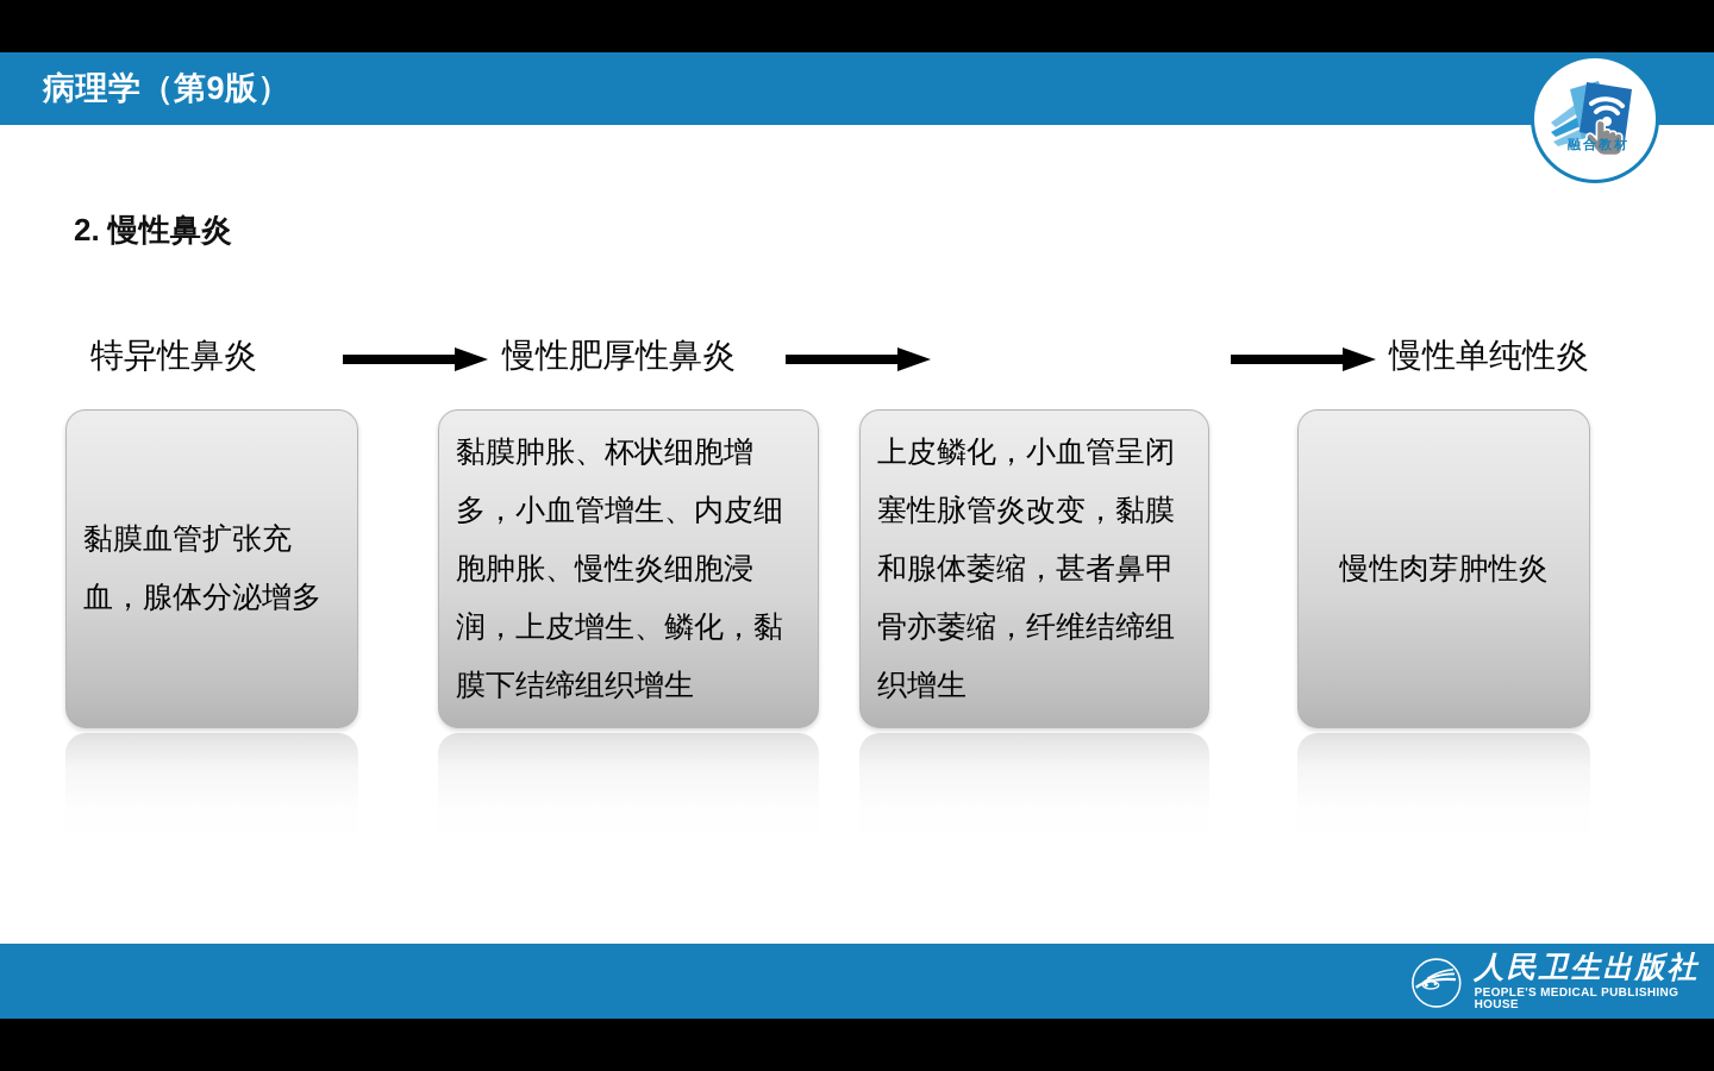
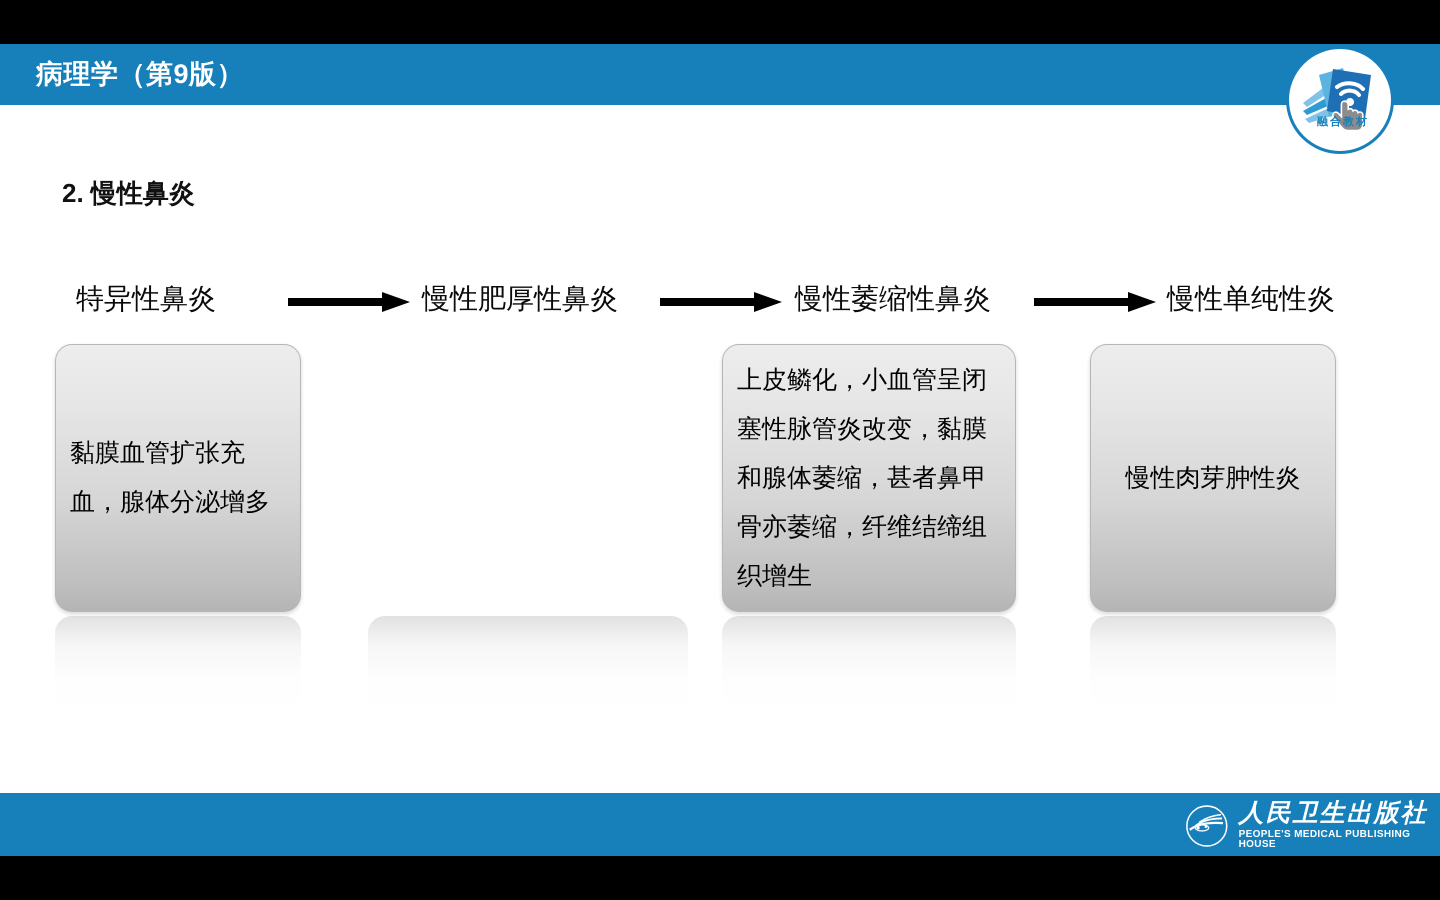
  病理学（第9版）
  融合教材
  2. 慢性鼻炎
  特异性鼻炎
  慢性肥厚性鼻炎
+ 慢性萎缩性鼻炎
  慢性单纯性炎
  黏膜血管扩张充血，腺体分泌增多
- 黏膜肿胀、杯状细胞增多，小血管增生、内皮细胞肿胀、慢性炎细胞浸润，上皮增生、鳞化，黏膜下结缔组织增生
  上皮鳞化，小血管呈闭塞性脉管炎改变，黏膜和腺体萎缩，甚者鼻甲骨亦萎缩，纤维结缔组织增生
  慢性肉芽肿性炎
  人民卫生出版社
  PEOPLE'S MEDICAL PUBLISHING HOUSE
